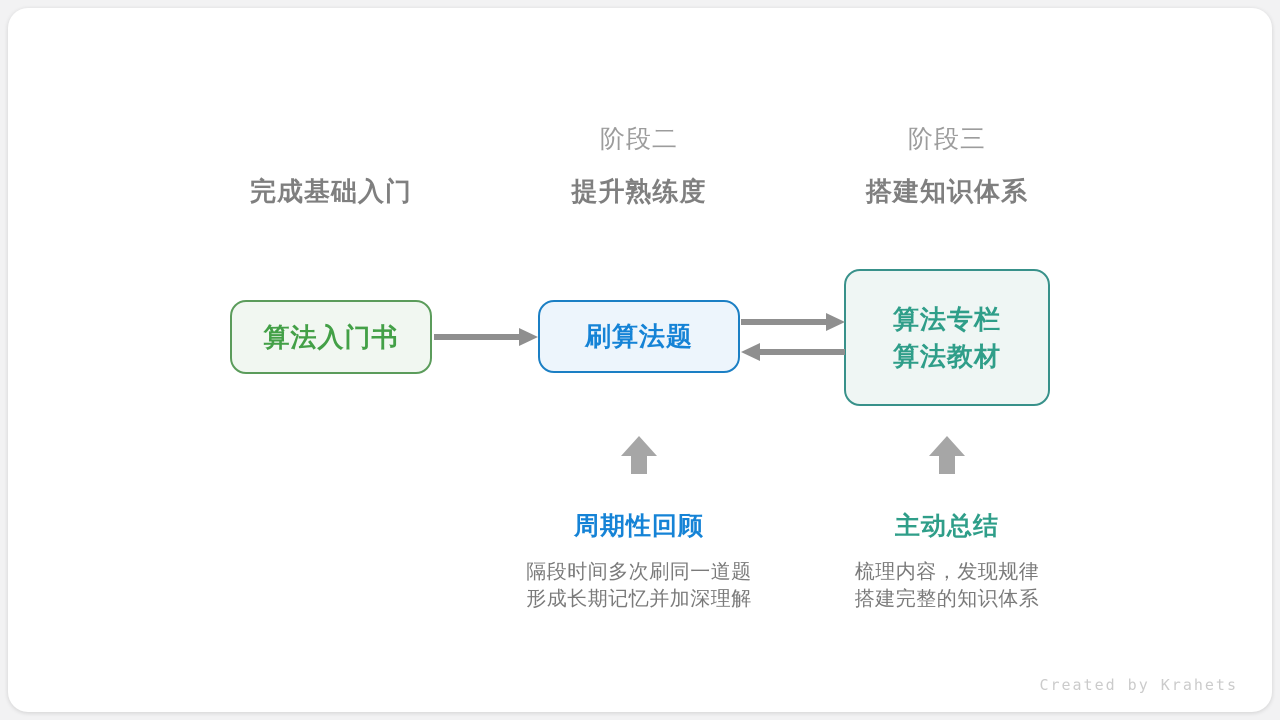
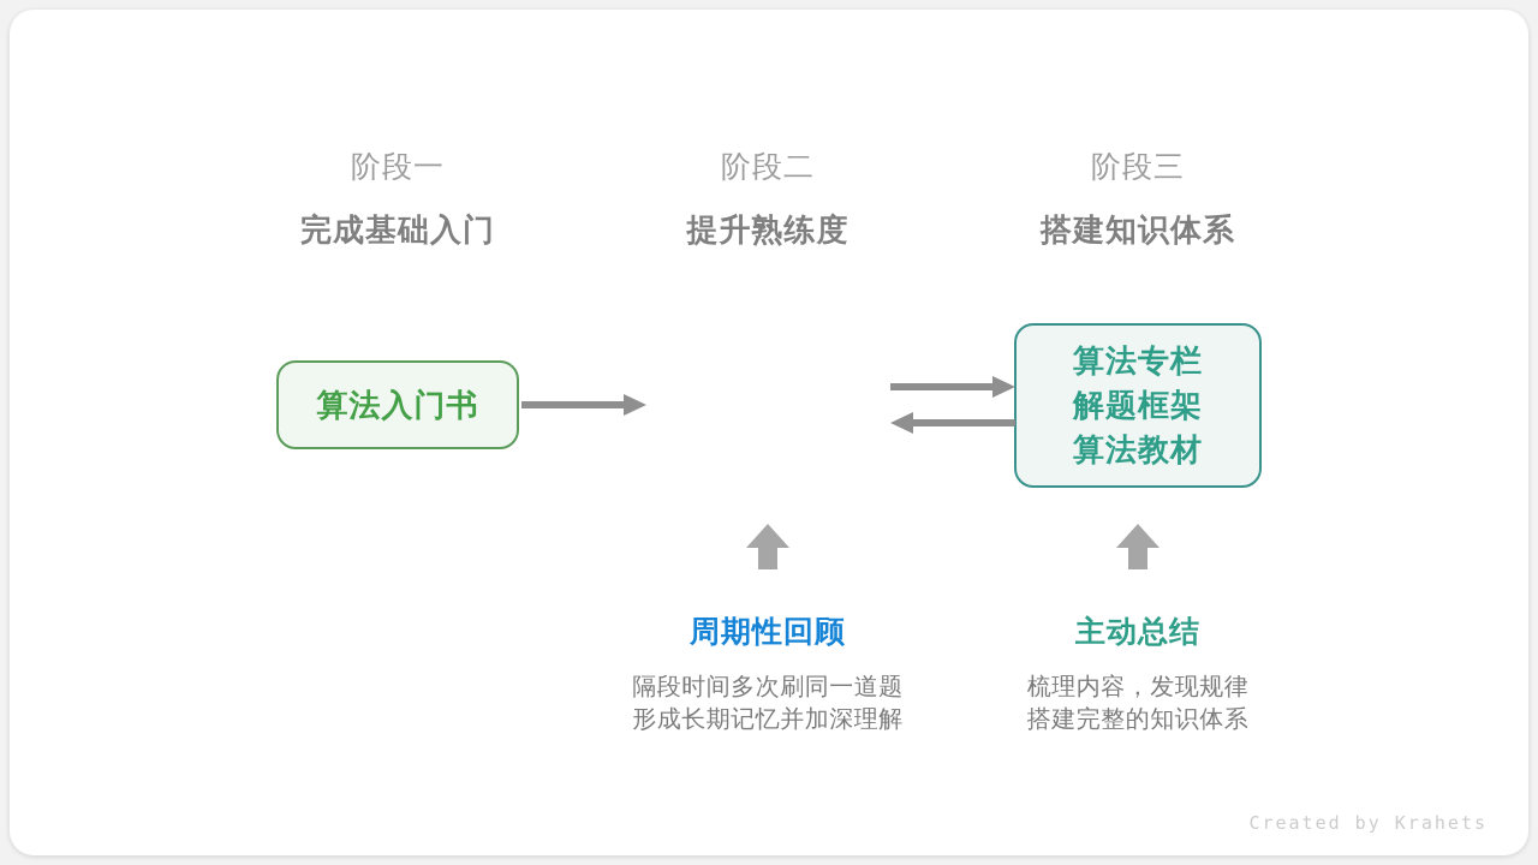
+ 阶段一
  完成基础入门
  阶段二
  提升熟练度
  阶段三
  搭建知识体系
  算法入门书
- 刷算法题
  算法专栏
+ 解题框架
  算法教材
  周期性回顾
  隔段时间多次刷同一道题
  形成长期记忆并加深理解
  主动总结
  梳理内容，发现规律
  搭建完整的知识体系
  Created by Krahets
